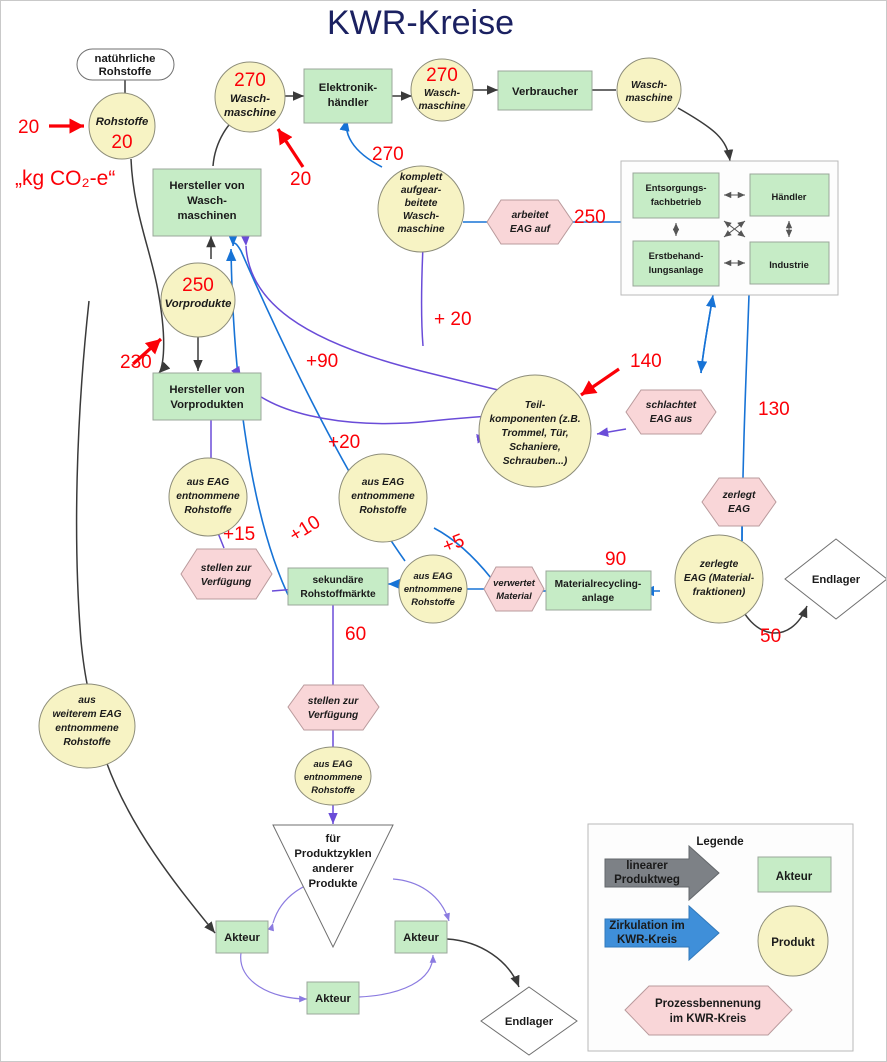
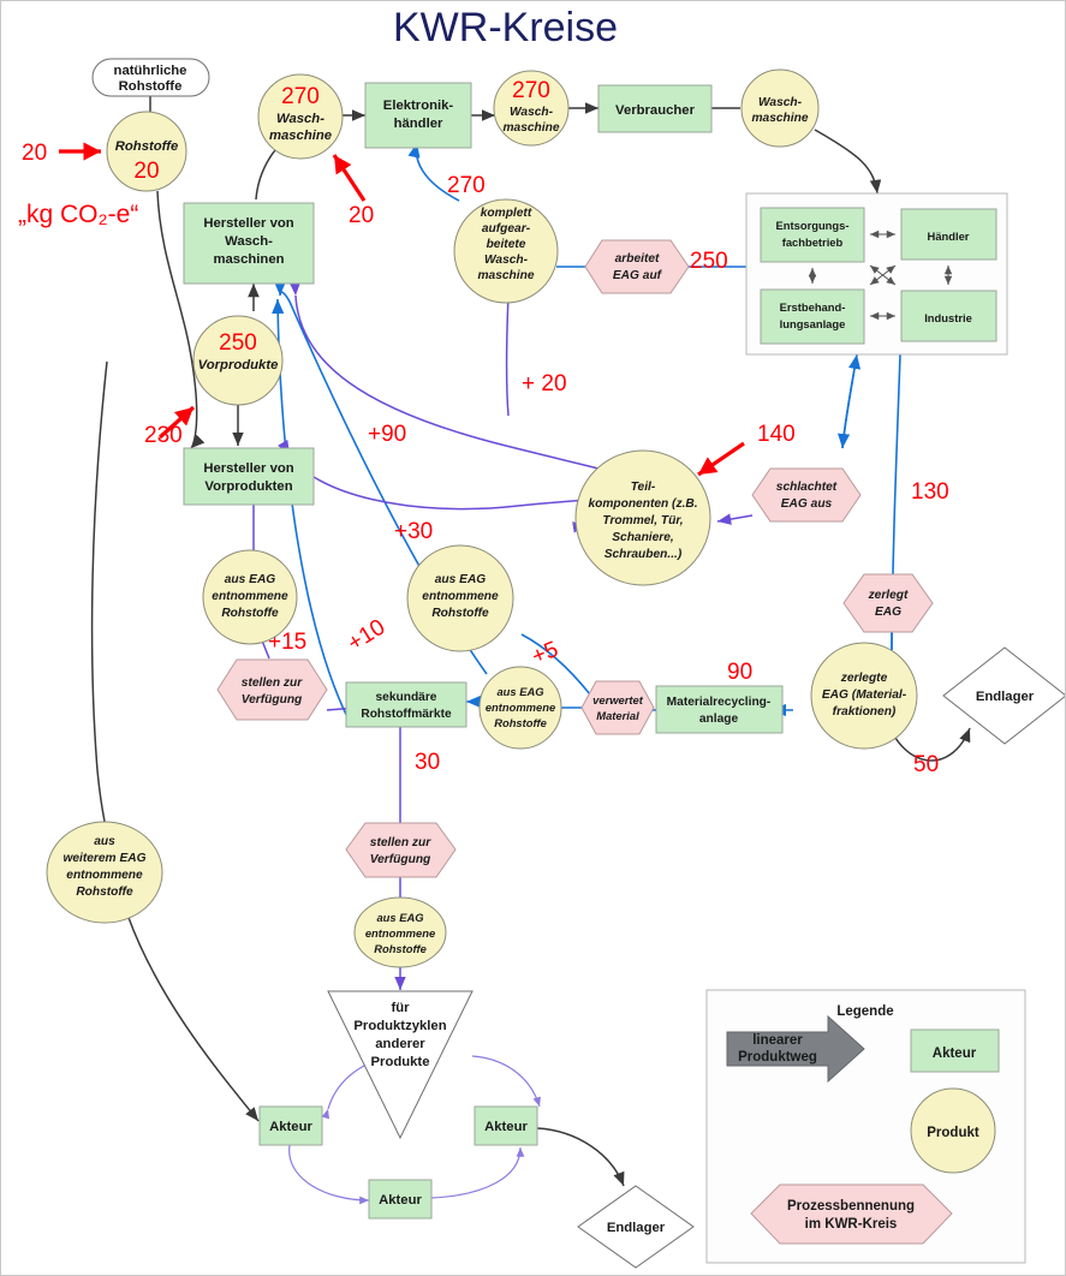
  KWR-Kreise
  „kg CO₂-e“
  20
  20
  270
  250
  230
  140
  130
  + 20
  +90
- +20
+ +30
  +15
  90
  50
- 60
+ 30
  natührliche
  Rohstoffe
  Rohstoffe
  20
  Hersteller von
  Wasch-
  maschinen
  270
  Wasch-
  maschine
  Elektronik-
  händler
  270
  Wasch-
  maschine
  Verbraucher
  Wasch-
  maschine
  komplett
  aufgear-
  beitete
  Wasch-
  maschine
  arbeitet
  EAG auf
  Entsorgungs-
  fachbetrieb
  Händler
  Erstbehand-
  lungsanlage
  Industrie
  250
  Vorprodukte
  Hersteller von
  Vorprodukten
  Teil-
  komponenten (z.B.
  Trommel, Tür,
  Schaniere,
  Schrauben...)
  schlachtet
  EAG aus
  zerlegt
  EAG
  zerlegte
  EAG (Material-
  fraktionen)
  Endlager
  Materialrecycling-
  anlage
  verwertet
  Material
  aus EAG
  entnommene
  Rohstoffe
  aus EAG
  entnommene
  Rohstoffe
  aus EAG
  entnommene
  Rohstoffe
  stellen zur
  Verfügung
  sekundäre
  Rohstoffmärkte
  aus
  weiterem EAG
  entnommene
  Rohstoffe
  stellen zur
  Verfügung
  aus EAG
  entnommene
  Rohstoffe
  für
  Produktzyklen
  anderer
  Produkte
  Akteur
  Akteur
  Akteur
  Endlager
  Legende
  linearer
  Produktweg
- Zirkulation im
- KWR-Kreis
  Akteur
  Produkt
  Prozessbennenung
  im KWR-Kreis
